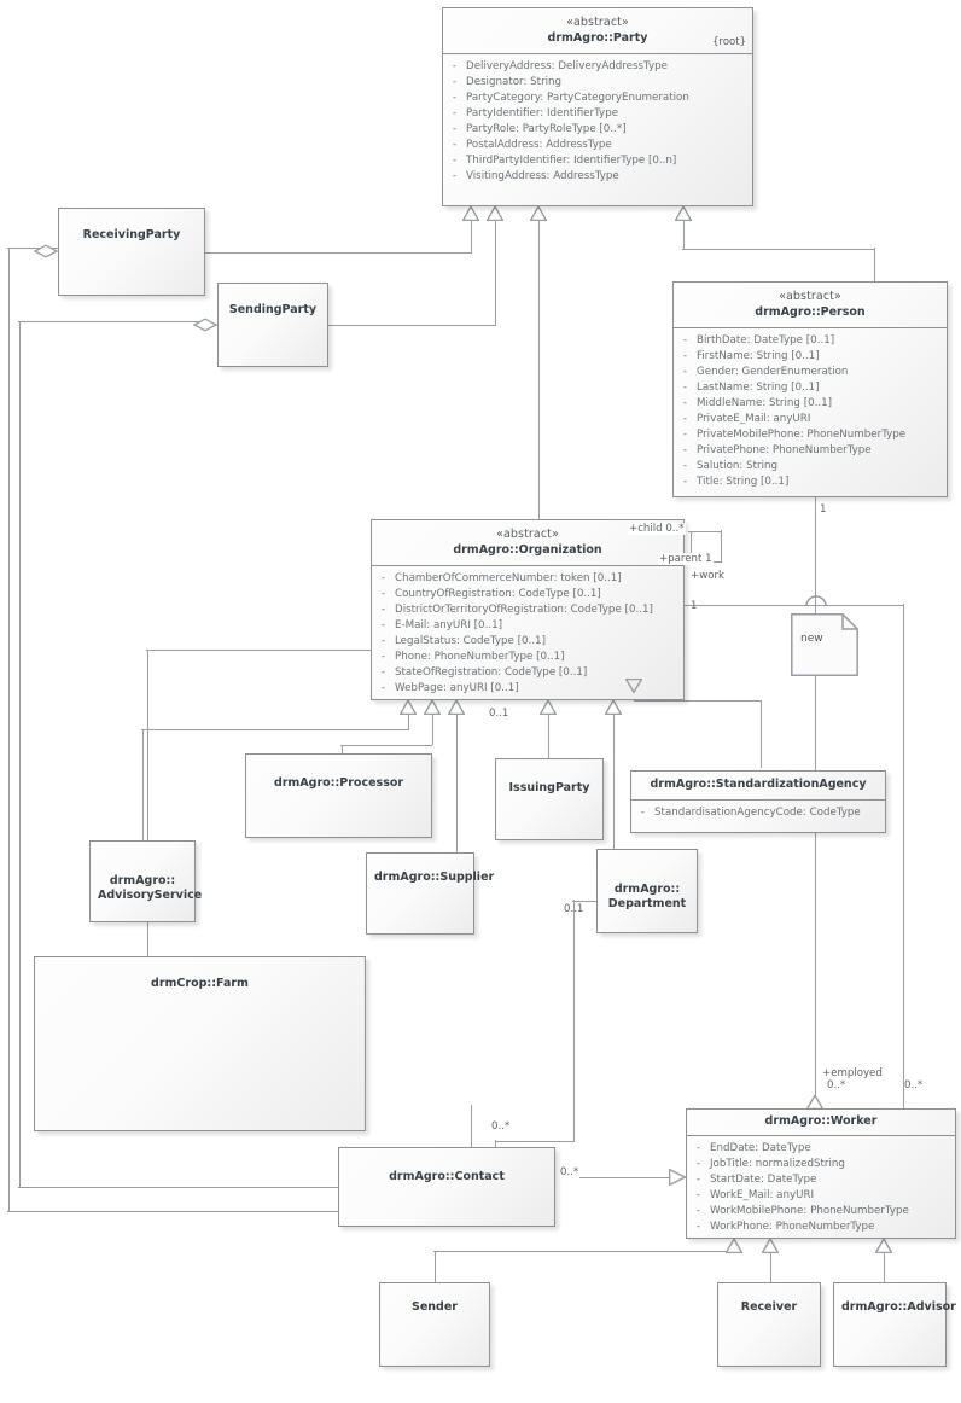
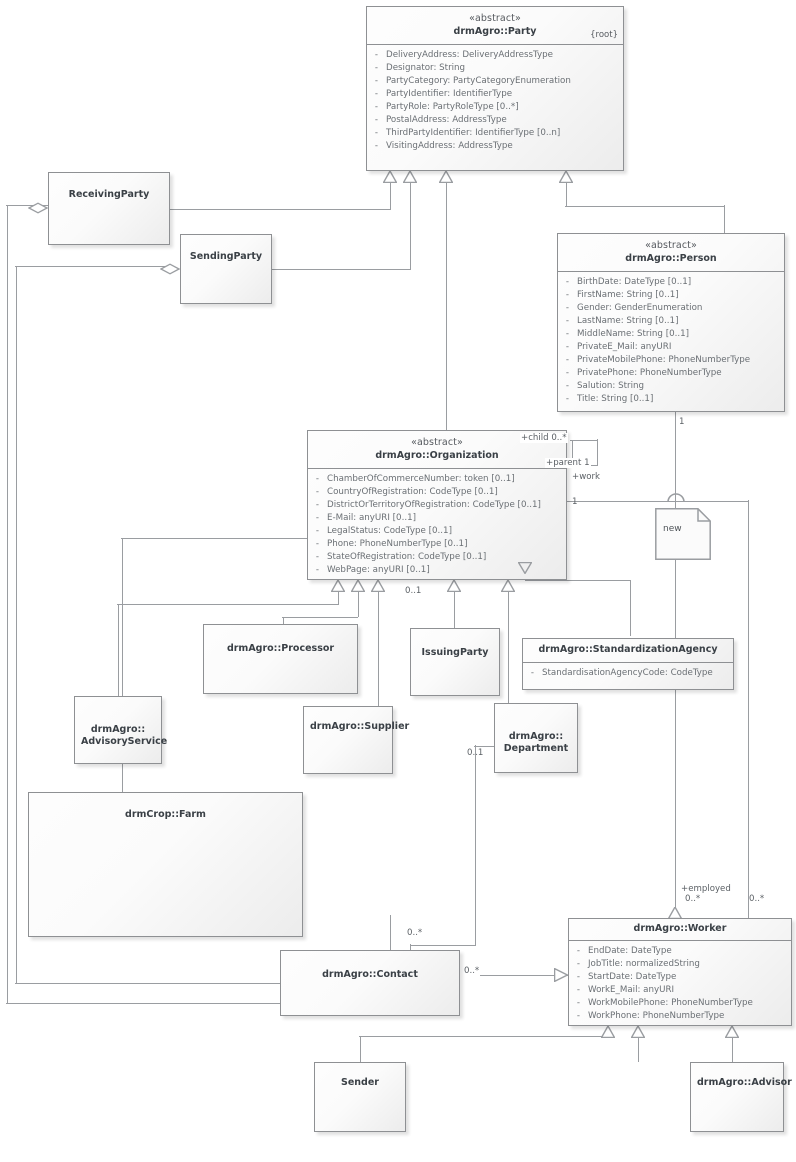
  «abstract»
  drmAgro::Party
  {root}
  -
  DeliveryAddress: DeliveryAddressType
  -
  Designator: String
  -
  PartyCategory: PartyCategoryEnumeration
  -
  PartyIdentifier: IdentifierType
  -
  PartyRole: PartyRoleType [0..*]
  -
  PostalAddress: AddressType
  -
  ThirdPartyIdentifier: IdentifierType [0..n]
  -
  VisitingAddress: AddressType
  «abstract»
  drmAgro::Person
  -
  BirthDate: DateType [0..1]
  -
  FirstName: String [0..1]
  -
  Gender: GenderEnumeration
  -
  LastName: String [0..1]
  -
  MiddleName: String [0..1]
  -
  PrivateE_Mail: anyURI
  -
  PrivateMobilePhone: PhoneNumberType
  -
  PrivatePhone: PhoneNumberType
  -
  Salution: String
  -
  Title: String [0..1]
  «abstract»
  drmAgro::Organization
  -
  ChamberOfCommerceNumber: token [0..1]
  -
  CountryOfRegistration: CodeType [0..1]
  -
  DistrictOrTerritoryOfRegistration: CodeType [0..1]
  -
  E-Mail: anyURI [0..1]
  -
  LegalStatus: CodeType [0..1]
  -
  Phone: PhoneNumberType [0..1]
  -
  StateOfRegistration: CodeType [0..1]
  -
  WebPage: anyURI [0..1]
  drmAgro::Worker
  -
  EndDate: DateType
  -
  JobTitle: normalizedString
  -
  StartDate: DateType
  -
  WorkE_Mail: anyURI
  -
  WorkMobilePhone: PhoneNumberType
  -
  WorkPhone: PhoneNumberType
  drmAgro::StandardizationAgency
  -
  StandardisationAgencyCode: CodeType
  ReceivingParty
  SendingParty
  drmAgro::Processor
  drmAgro::
  AdvisoryService
  drmAgro::Supplier
  IssuingParty
  drmAgro::
  Department
  drmCrop::Farm
  drmAgro::Contact
  Sender
- Receiver
  drmAgro::Advisor
  new
  +child 0..*
  +parent 1
  +work
  1
  1
  0..1
  0..1
  0..*
  0..*
  +employed
  0..*
  0..*
